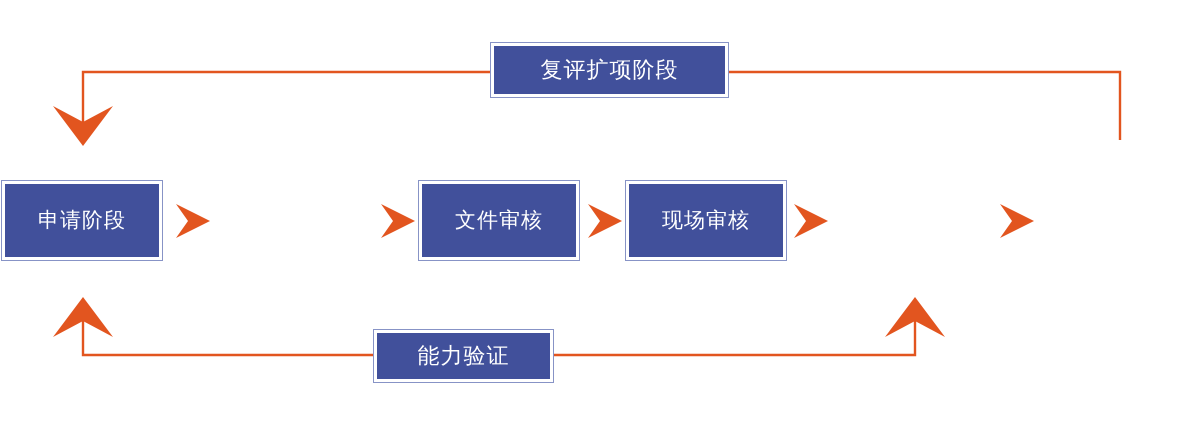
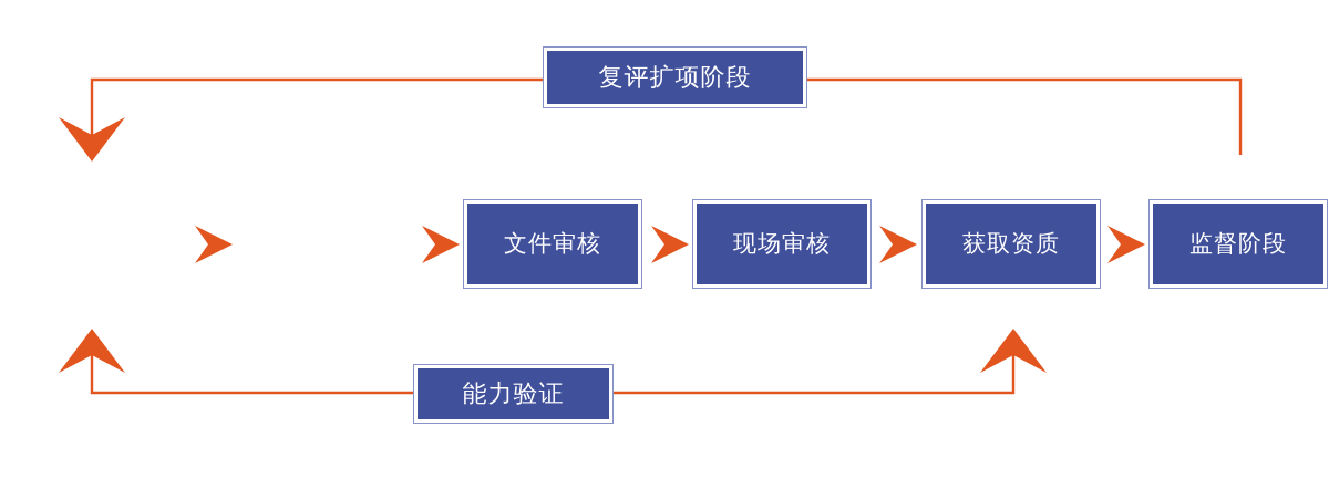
  复评扩项阶段
- 申请阶段
  文件审核
  现场审核
+ 获取资质
+ 监督阶段
  能力验证
